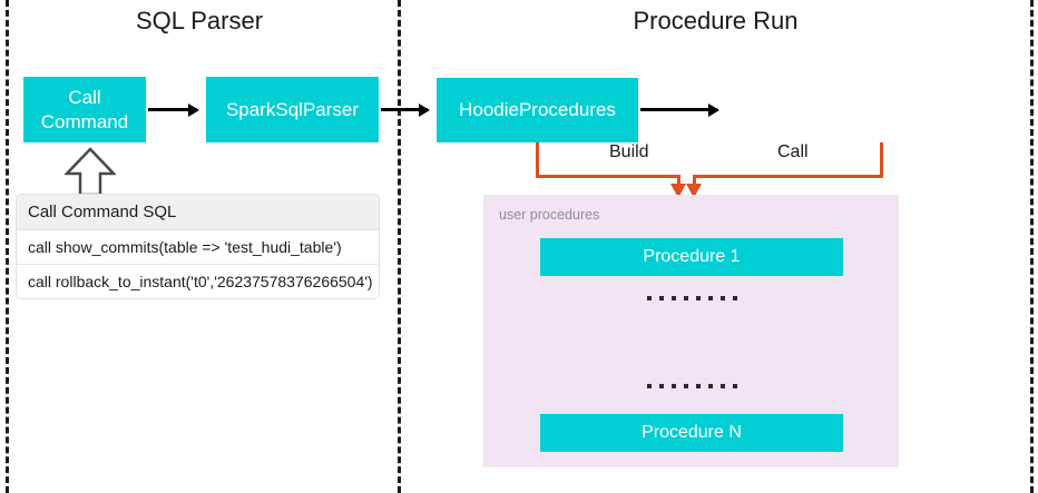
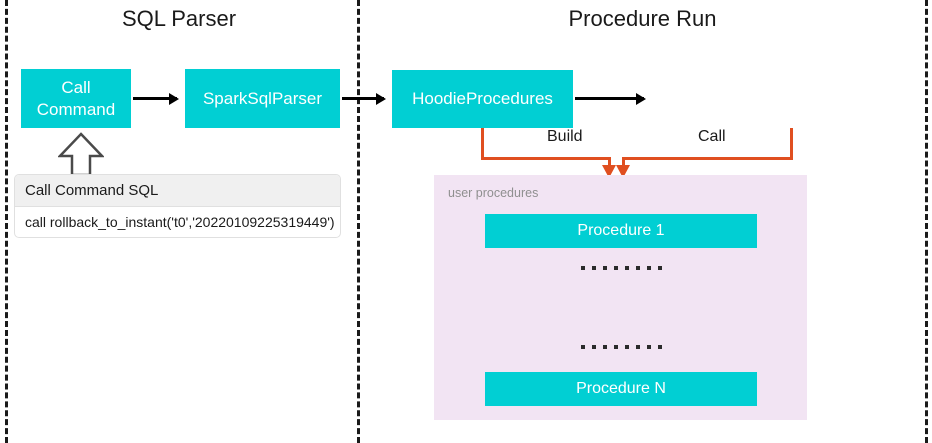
  SQL Parser
  Procedure Run
  Call Command
  SparkSqlParser
  Call Command SQL
- call show_commits(table => 'test_hudi_table')
- call rollback_to_instant('t0','26237578376266504')
+ call rollback_to_instant('t0','20220109225319449')
  HoodieProcedures
  Build
  Call
  user procedures
  Procedure 1
  Procedure N
